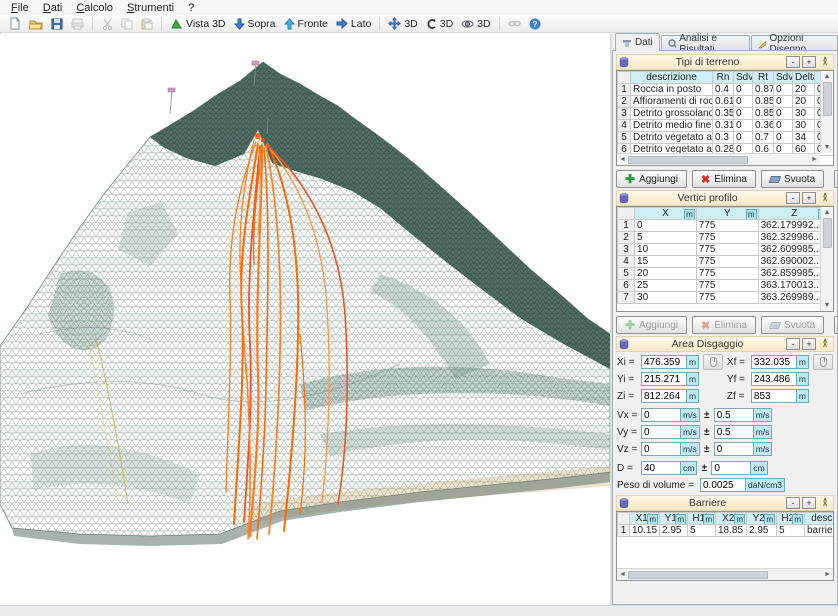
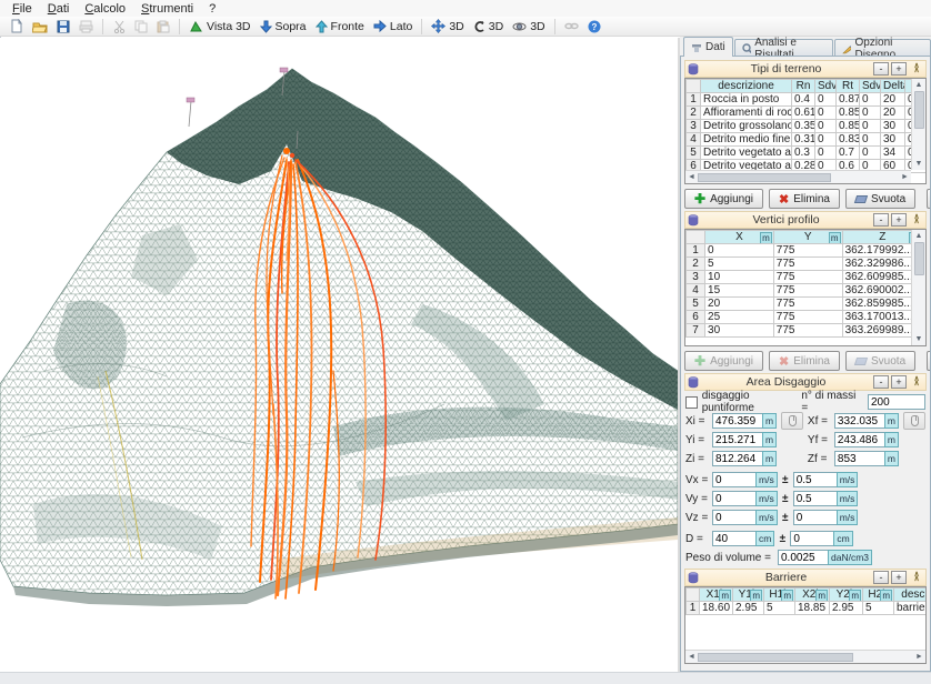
  File
  Dati
  Calcolo
  Strumenti
  ?
  Vista 3D
  Sopra
  Fronte
  Lato
  3D
  3D
  3D
  ?
  Dati
  Analisi e Risultati
  Opzioni Disegno
  Tipi di terreno
  -
  +
  	descrizione	Rn	Sdv	Rt	Sdv	Delt
  1	Roccia in posto	0.4	0	0.87	0	20
  2	Affioramenti di roc	0.61	0	0.85	0	20
  3	Detrito grossolano	0.35	0	0.85	0	30
- 4	Detrito medio fine	0.31	0	0.36	0	30
+ 4	Detrito medio fine	0.31	0	0.83	0	30
  5	Detrito vegetato a	0.3	0	0.7	0	34
  6	Detrito vegetato a	0.28	0	0.6	0	60
  ✚
  Aggiungi
  ✖
  Elimina
  Svuota
  Vertici profilo
  -
  +
  	X m	Y m	Z
  1	0	775	362.179992..
  2	5	775	362.329986..
  3	10	775	362.609985..
  4	15	775	362.690002..
  5	20	775	362.859985..
  6	25	775	363.170013..
  7	30	775	363.269989..
  ✚
  Aggiungi
  ✖
  Elimina
  Svuota
  Area Disgaggio
  -
  +
+ disgaggio puntiforme
+ n° di massi =
+ 200
  Xi =
  476.359
  m
  Xf =
  332.035
  m
  Yi =
  215.271
  m
  Yf =
  243.486
  m
  Zi =
  812.264
  m
  Zf =
  853
  m
  Vx =
  0
  m/s
  ±
  0.5
  m/s
  Vy =
  0
  m/s
  ±
  0.5
  m/s
  Vz =
  0
  m/s
  ±
  0
  m/s
  D =
  40
  cm
  ±
  0
  cm
  Peso di volume =
  0.0025
  daN/cm3
  Barriere
  -
  +
- 1	10.15	2.95	5	18.85	2.95	5	barrie
+ 1	18.60	2.95	5	18.85	2.95	5	barrie
